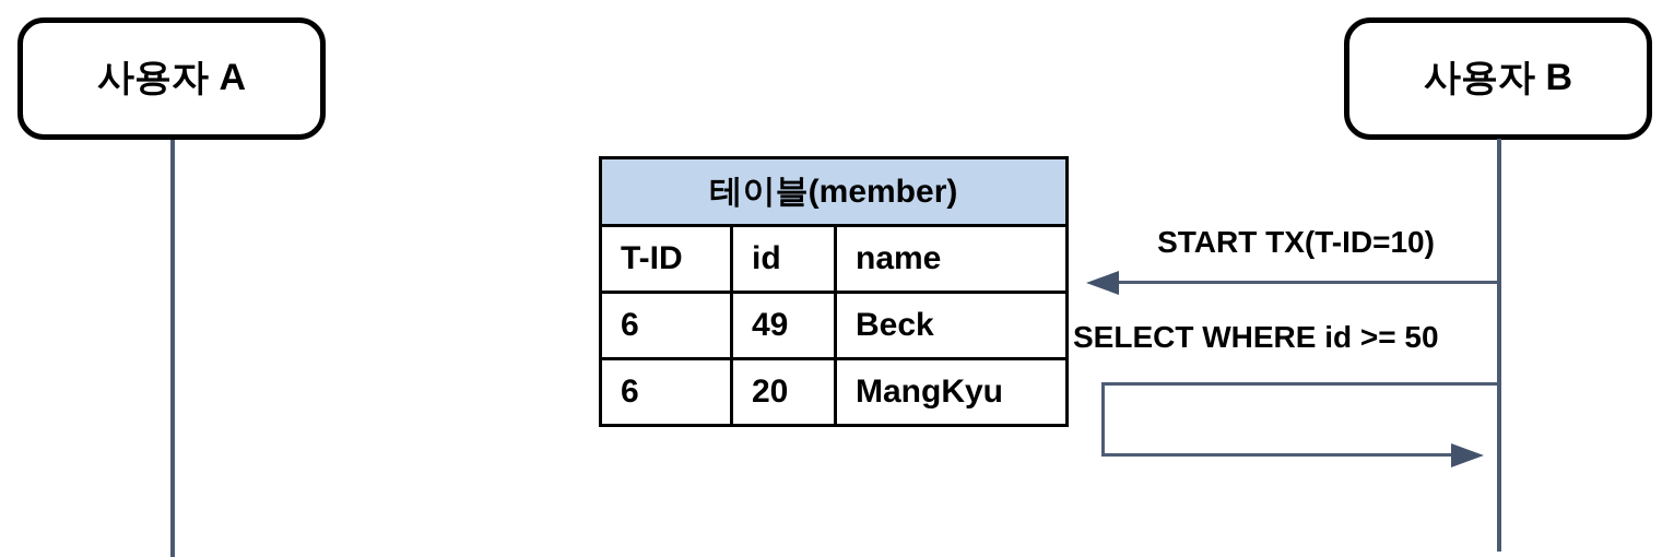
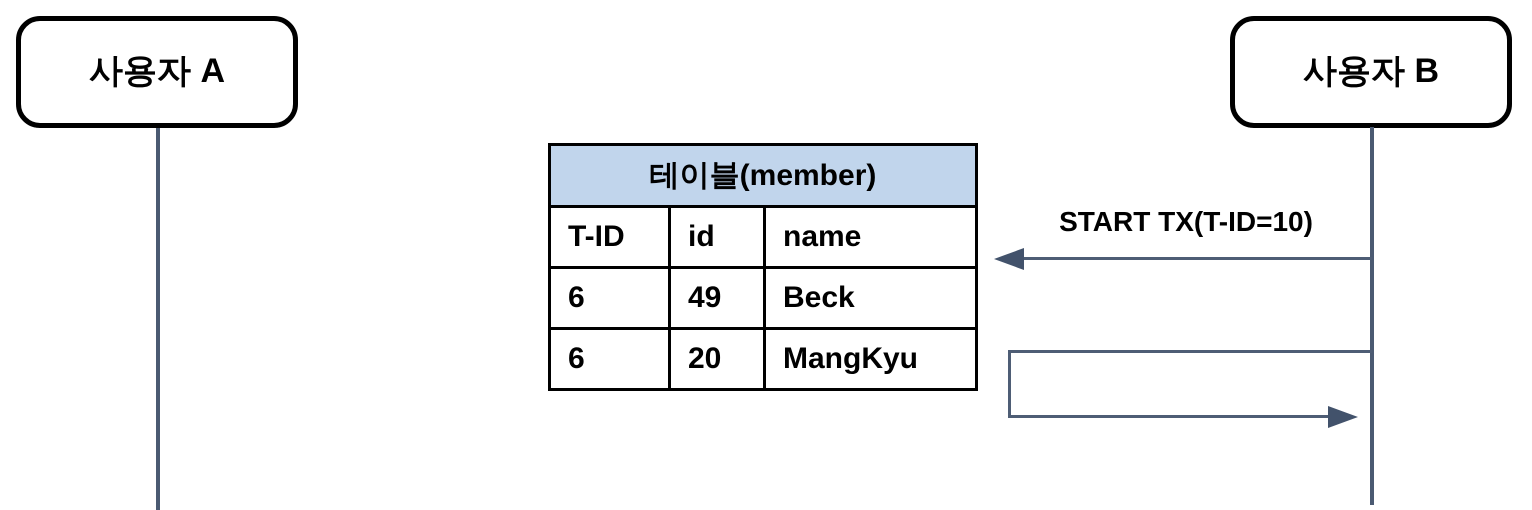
  사용자 A
  사용자 B
  테이블(member)
  T-ID	id	name
  6	49	Beck
  6	20	MangKyu
  START TX(T-ID=10)
- SELECT WHERE id >= 50
